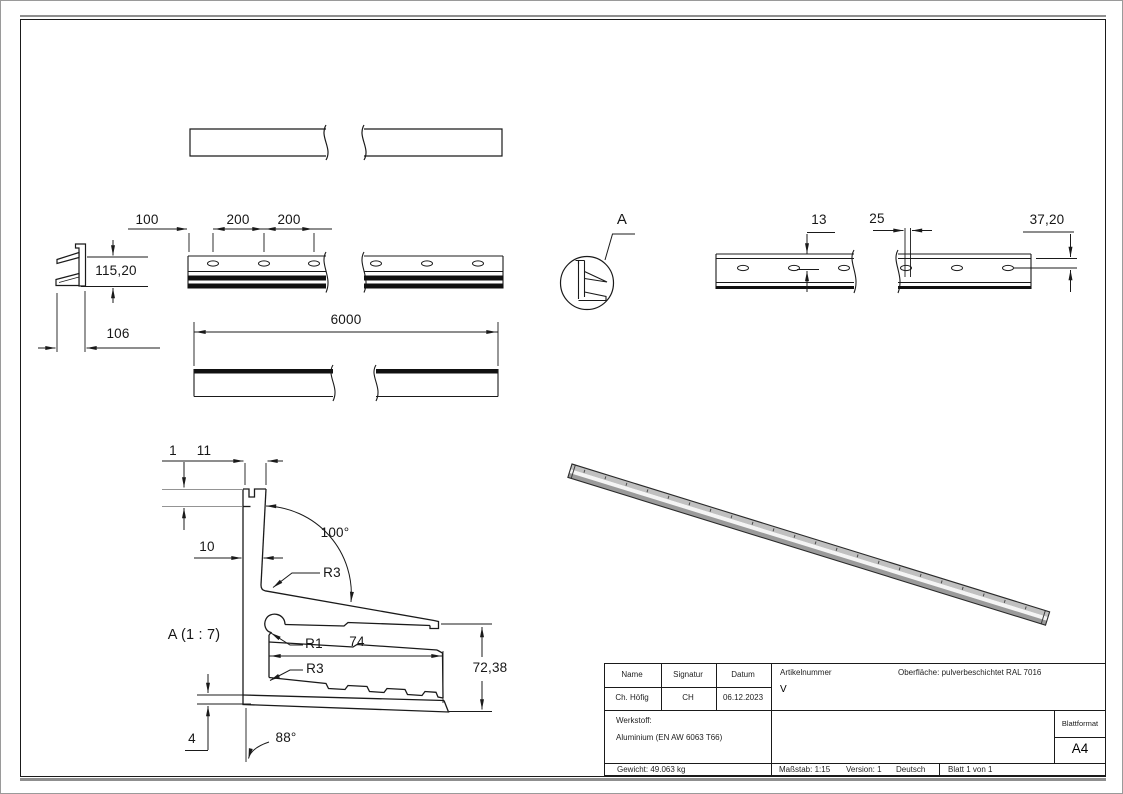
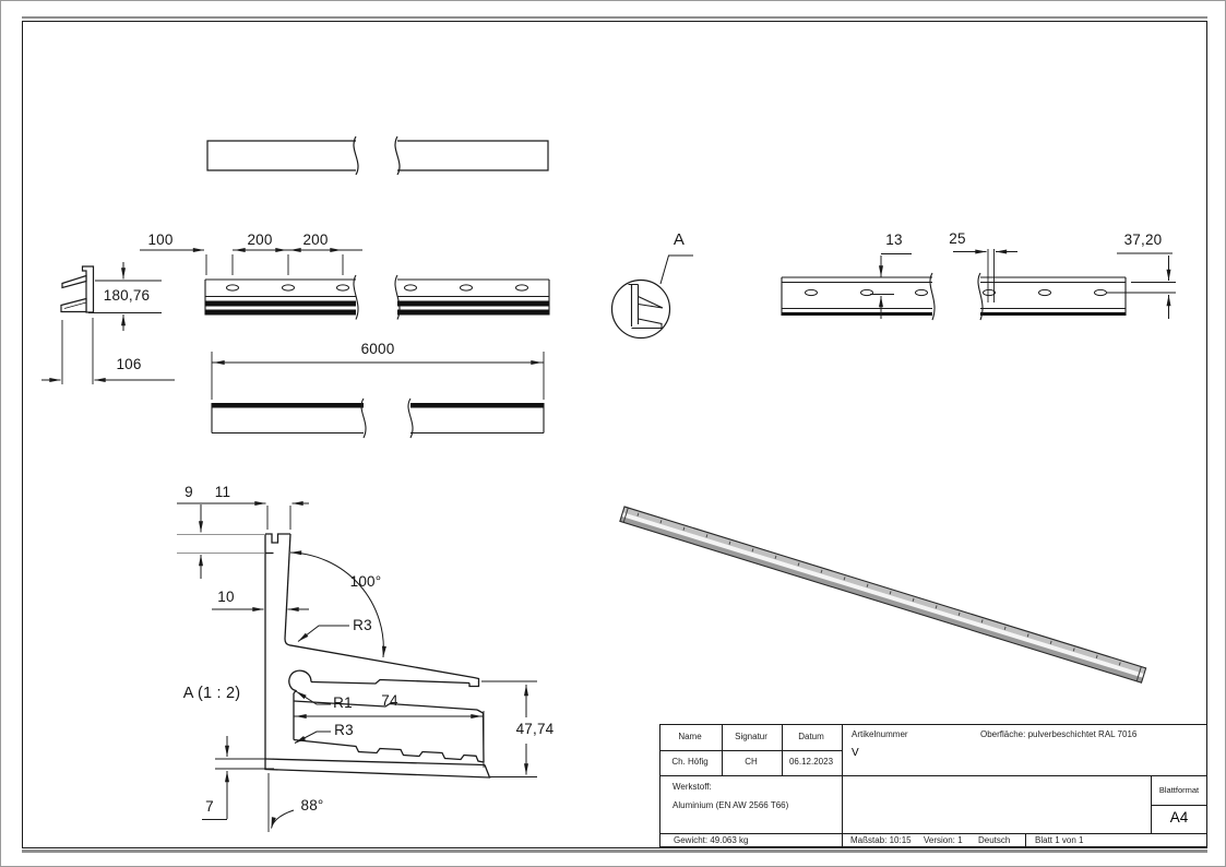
  100
  200
  200
- 115,20
+ 180,76
  106
  6000
  A
  13
  25
  37,20
- 1
+ 9
  11
  10
  100°
  R3
  R1
  74
  R3
- 72,38
+ 47,74
- 4
+ 7
  88°
- A (1 : 7)
+ A (1 : 2)
  Name
  Signatur
  Datum
  Ch. Höfig
  CH
  06.12.2023
  Artikelnummer
  Oberfläche: pulverbeschichtet RAL 7016
  V
  Werkstoff:
- Aluminium (EN AW 6063 T66)
+ Aluminium (EN AW 2566 T66)
  Blattformat
  A4
  Gewicht: 49.063 kg
- Maßstab: 1:15
+ Maßstab: 10:15
  Version: 1
  Deutsch
  Blatt 1 von 1
